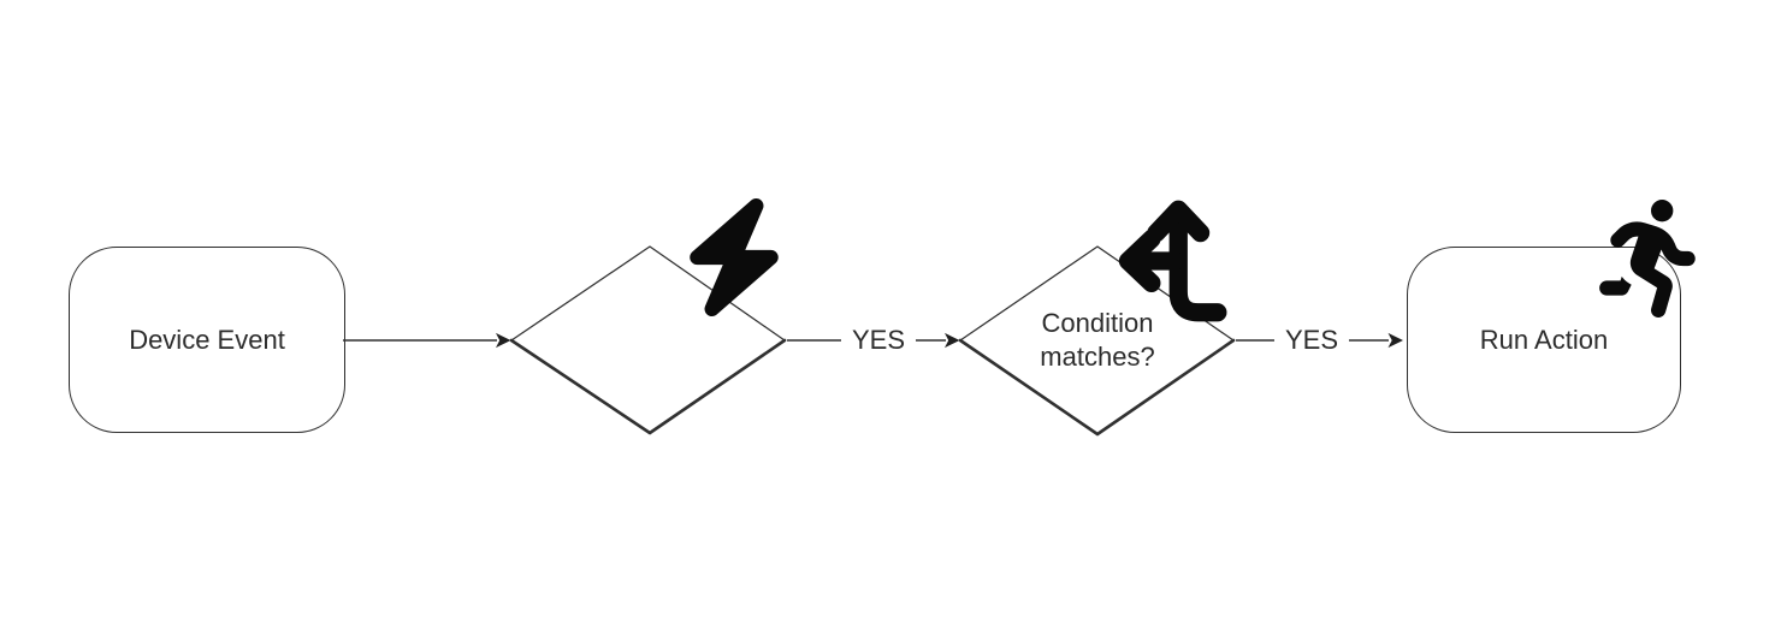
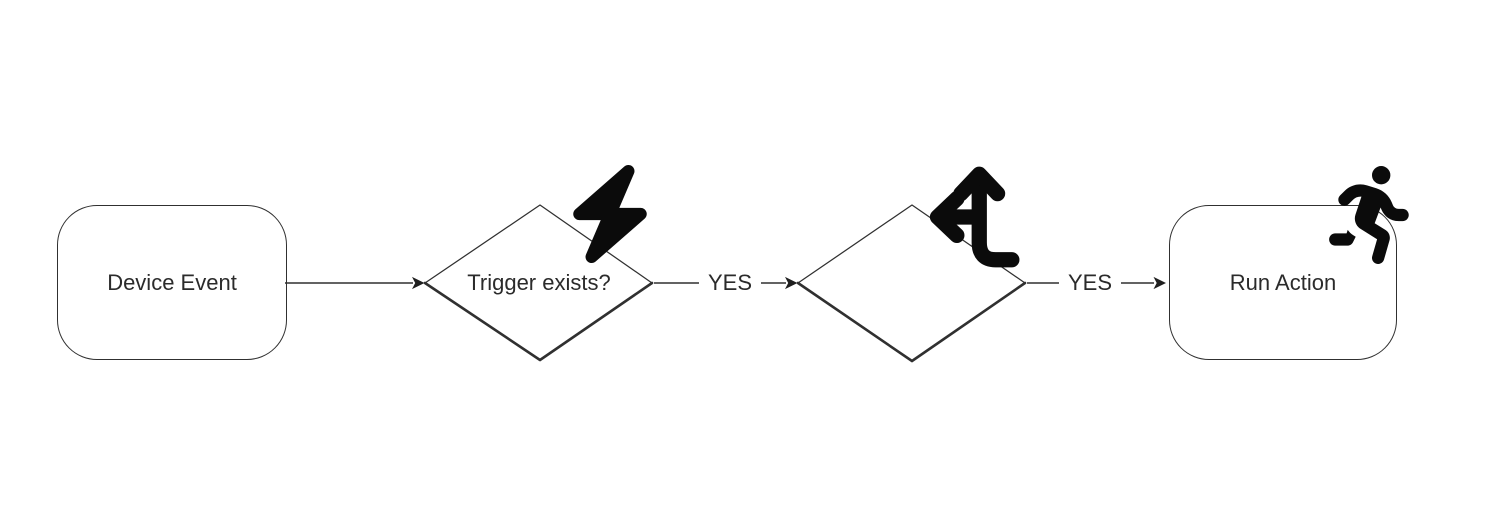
  Device Event
+ Trigger exists?
  YES
- Condition matches?
  YES
  Run Action
